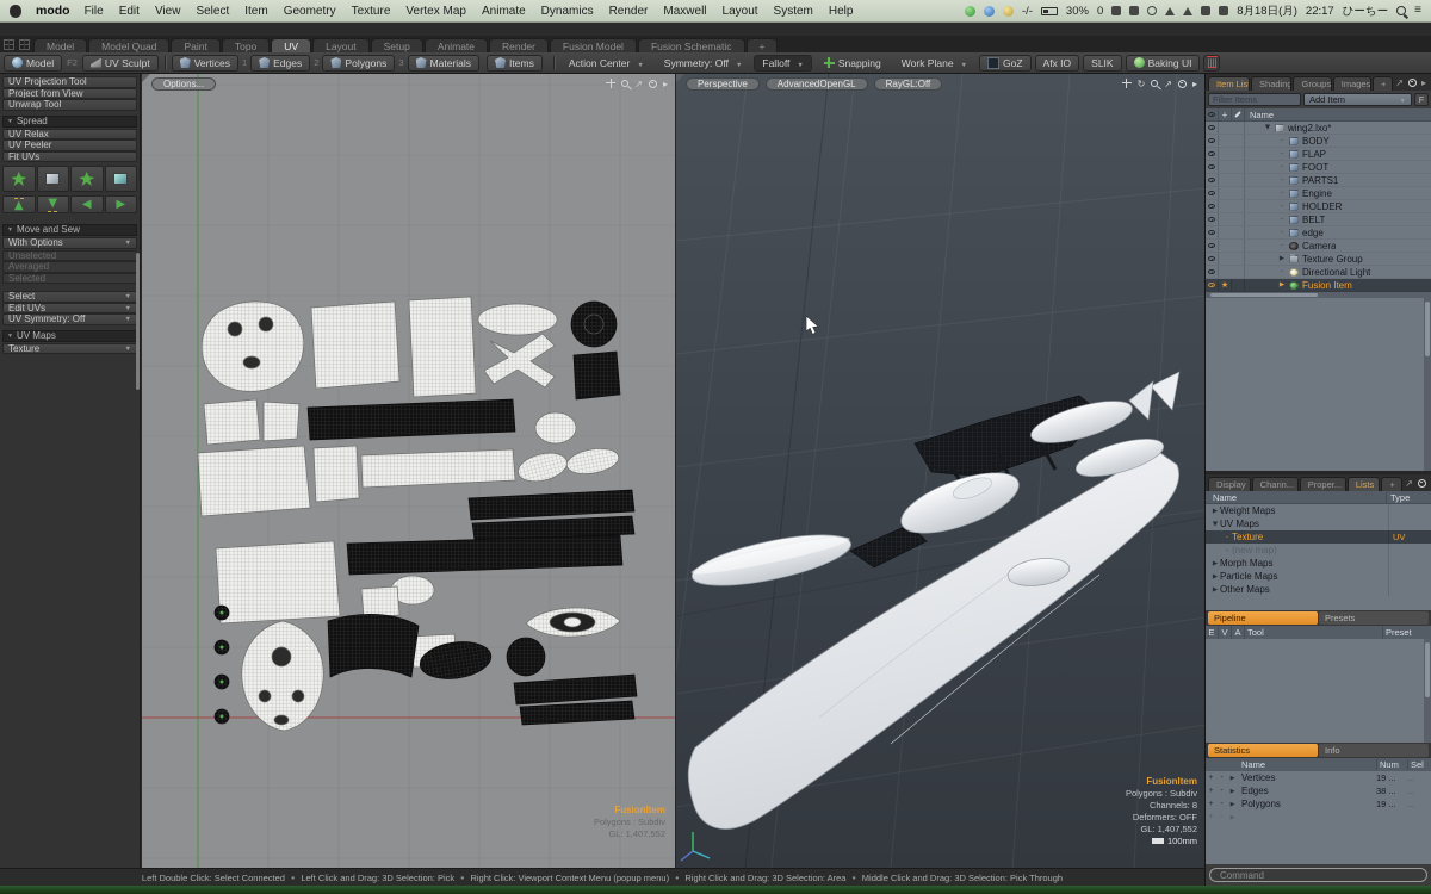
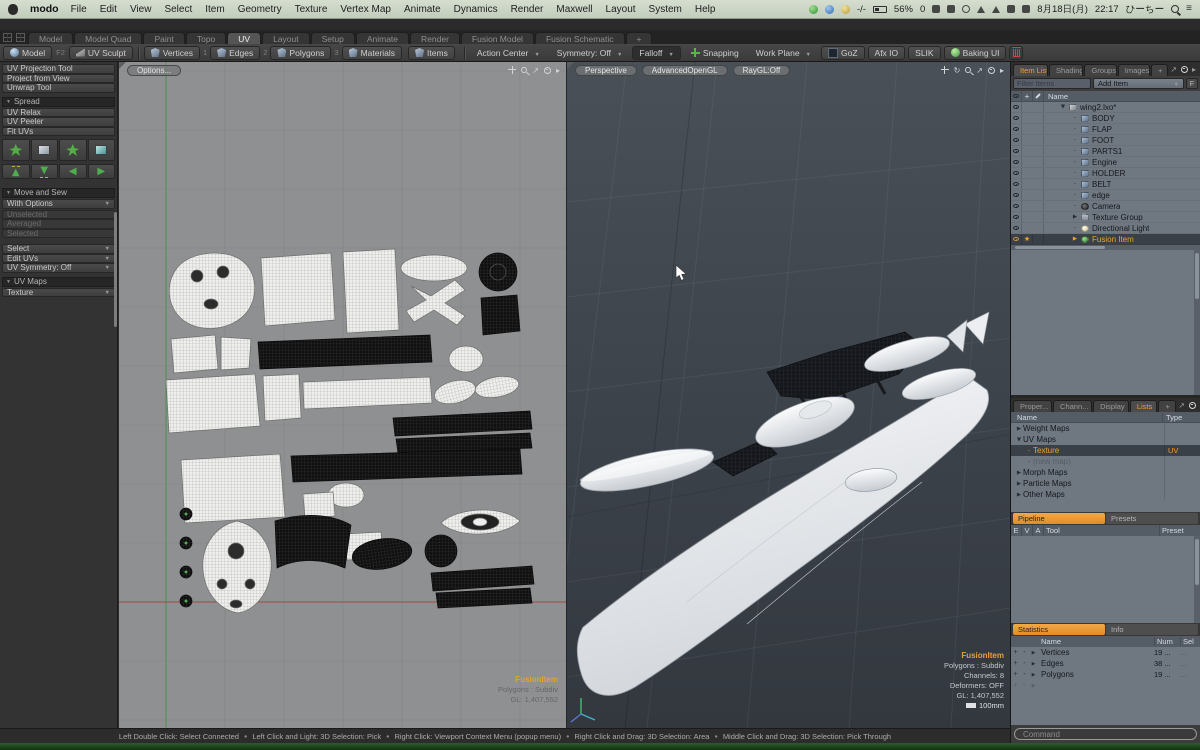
  modo
  File
  Edit
  View
  Select
  Item
  Geometry
  Texture
  Vertex Map
  Animate
  Dynamics
  Render
  Maxwell
  Layout
  System
  Help
  -/-
- 30%
+ 56%
  0
  8月18日(月)
  22:17
  ひーちー
  ≡
  Model
  Model Quad
  Paint
  Topo
  UV
  Layout
  Setup
  Animate
  Render
  Fusion Model
  Fusion Schematic
  +
  Model
  F2
  UV Sculpt
  Vertices
  1
  Edges
  2
  Polygons
  3
  Materials
  Items
  Action Center
  Symmetry: Off
  Falloff
  Snapping
  Work Plane
  GoZ
  Afx IO
  SLIK
  Baking UI
  UV Projection Tool
  Project from View
  Unwrap Tool
  Spread
  UV Relax
  UV Peeler
  Fit UVs
  ▲
  ▼
  ◀
  ▶
  Move and Sew
  With Options
  Unselected
  Averaged
  Selected
  Select
  Edit UVs
  UV Symmetry: Off
  UV Maps
  Texture
  Options...
  FusionItem
  Polygons : Subdiv
  GL: 1,407,552
  Perspective
  AdvancedOpenGL
  RayGL:Off
  FusionItem
  Polygons : Subdiv
  Channels: 8
  Deformers: OFF
  GL: 1,407,552
  100mm
  Item List
  Shading
  Groups
  Images
  +
  Filter Items
  Add Item
  F
  Name
  wing2.lxo*
  BODY
  FLAP
  FOOT
  PARTS1
  Engine
  HOLDER
  BELT
  edge
  Camera
  Texture Group
  Directional Light
  Fusion Item
- Display
+ Proper...
  Chann...
- Proper...
+ Display
  Lists
  +
  Name
  Type
  Weight Maps
  UV Maps
  Texture
  UV
  Morph Maps
  Particle Maps
  Other Maps
  Pipeline
  Presets
  E
  V
  A
  Tool
  Preset
  Statistics
  Info
  Name
  Num
  Sel
  Vertices
  19 ...
  Edges
  38 ...
  Polygons
  19 ...
  Command
  Left Double Click: Select Connected
- Left Click and Drag: 3D Selection: Pick
+ Left Click and Light: 3D Selection: Pick
  Right Click: Viewport Context Menu (popup menu)
  Right Click and Drag: 3D Selection: Area
  Middle Click and Drag: 3D Selection: Pick Through
